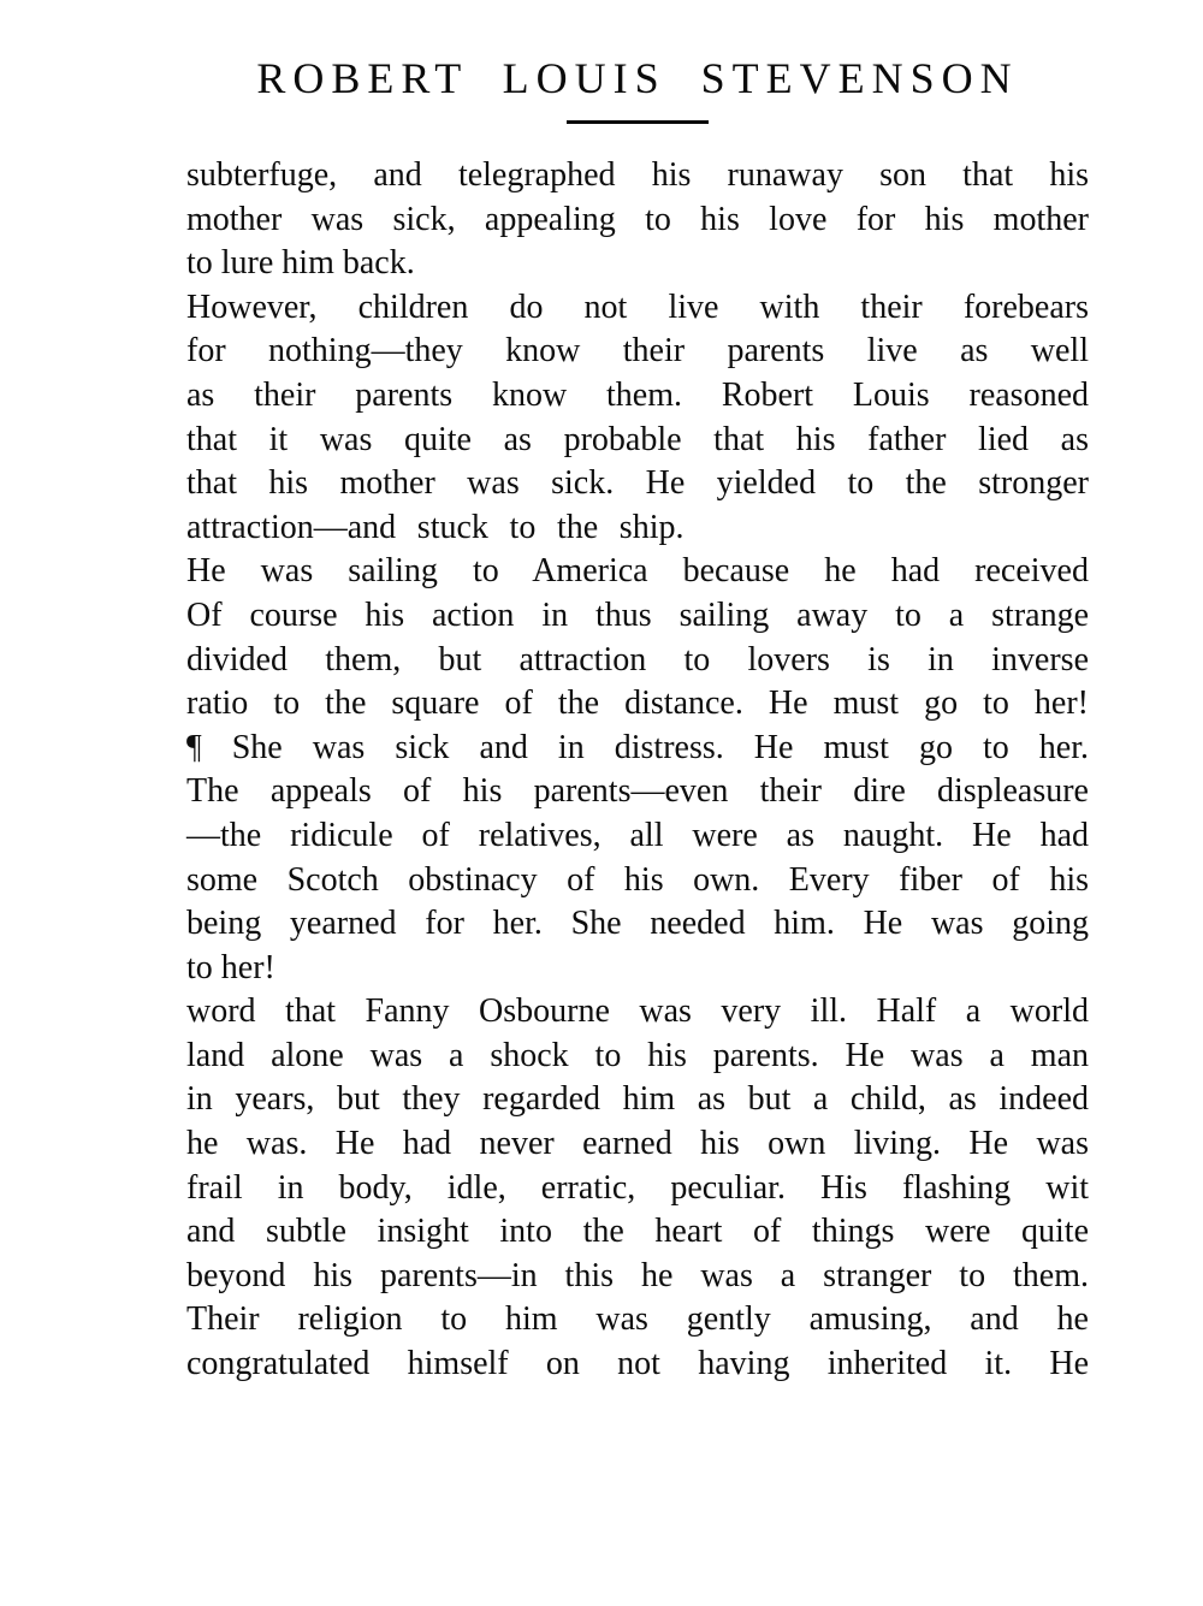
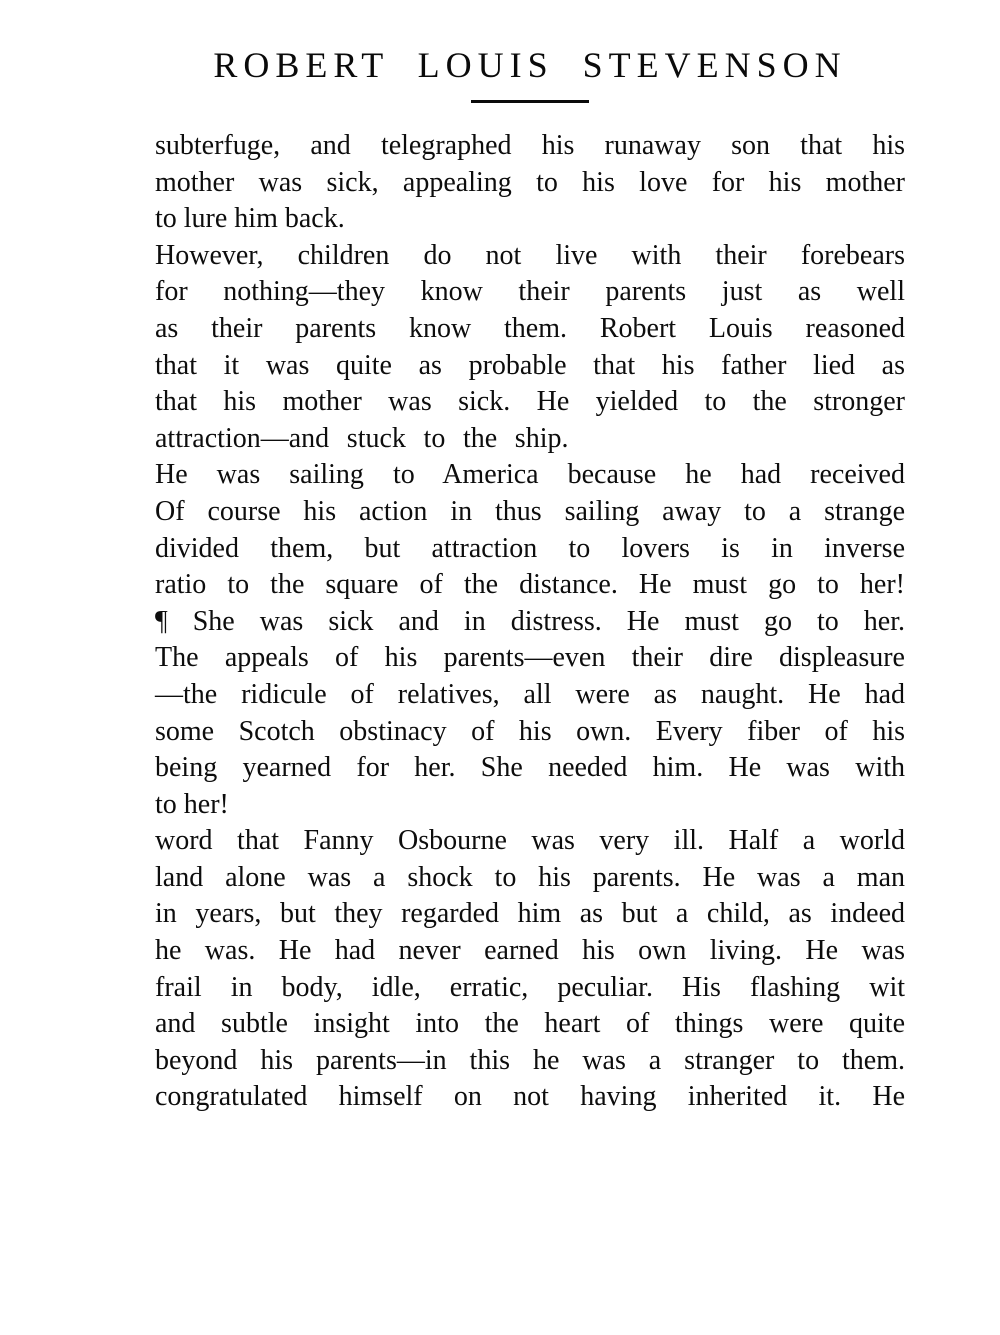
  ROBERT LOUIS STEVENSON
  subterfuge, and telegraphed his runaway son that his
  mother was sick, appealing to his love for his mother
  to lure him back.
  However, children do not live with their forebears
- for nothing—they know their parents live as well
+ for nothing—they know their parents just as well
  as their parents know them. Robert Louis reasoned
  that it was quite as probable that his father lied as
  that his mother was sick. He yielded to the stronger
  attraction—and stuck to the ship.
  He was sailing to America because he had received
  Of course his action in thus sailing away to a strange
  divided them, but attraction to lovers is in inverse
  ratio to the square of the distance. He must go to her!
  ¶ She was sick and in distress. He must go to her.
  The appeals of his parents—even their dire displeasure
  —the ridicule of relatives, all were as naught. He had
  some Scotch obstinacy of his own. Every fiber of his
- being yearned for her. She needed him. He was going
+ being yearned for her. She needed him. He was with
  to her!
  word that Fanny Osbourne was very ill. Half a world
  land alone was a shock to his parents. He was a man
  in years, but they regarded him as but a child, as indeed
  he was. He had never earned his own living. He was
  frail in body, idle, erratic, peculiar. His flashing wit
  and subtle insight into the heart of things were quite
  beyond his parents—in this he was a stranger to them.
- Their religion to him was gently amusing, and he
  congratulated himself on not having inherited it. He
